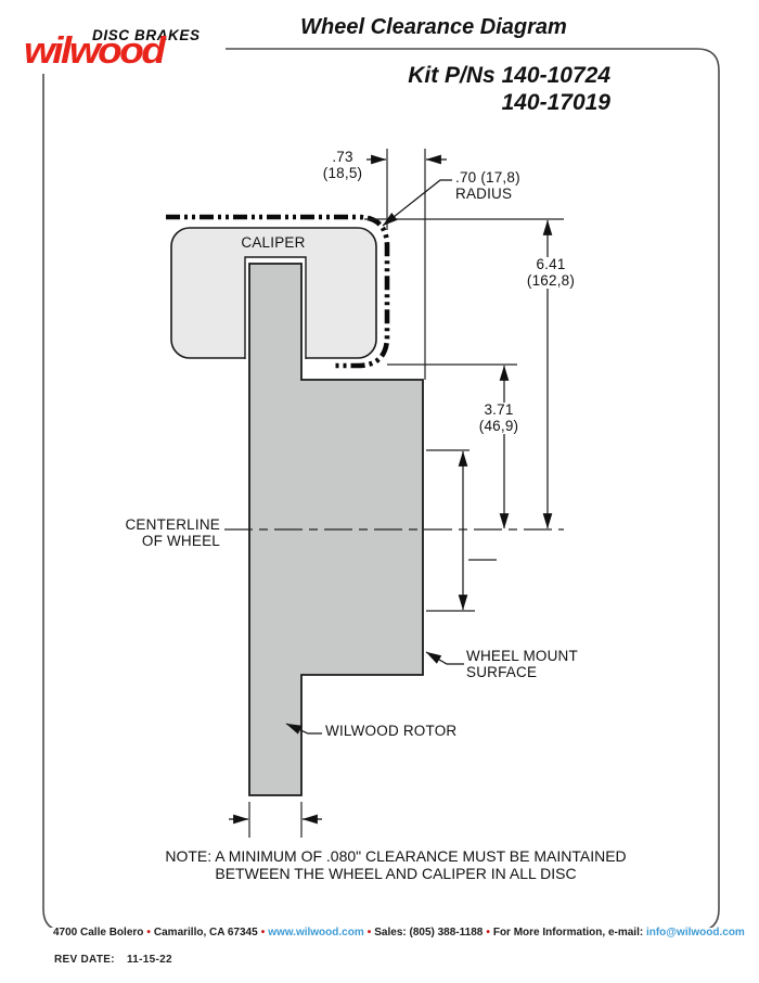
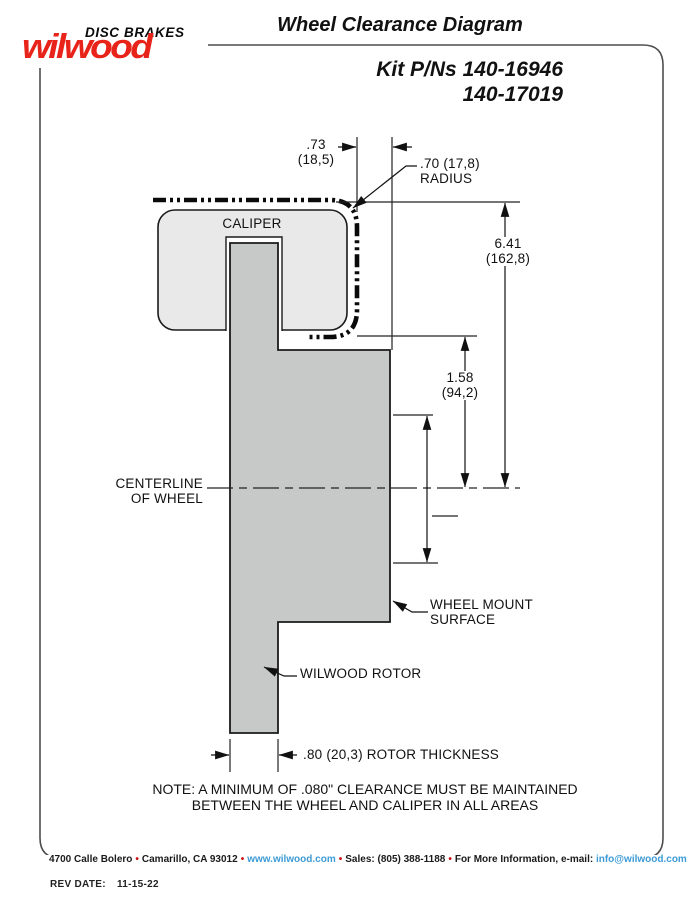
  DISC BRAKES
  wilwood
  Wheel Clearance Diagram
- Kit P/Ns 140-10724
+ Kit P/Ns 140-16946
  140-17019
  CALIPER
  .73
  (18,5)
  .70 (17,8)
  RADIUS
  6.41
  (162,8)
- 3.71
+ 1.58
- (46,9)
+ (94,2)
  CENTERLINE
  OF WHEEL
  WHEEL MOUNT
  SURFACE
  WILWOOD ROTOR
+ .80 (20,3) ROTOR THICKNESS
  NOTE: A MINIMUM OF .080" CLEARANCE MUST BE MAINTAINED
- BETWEEN THE WHEEL AND CALIPER IN ALL DISC
+ BETWEEN THE WHEEL AND CALIPER IN ALL AREAS
- 4700 Calle Bolero • Camarillo, CA 67345 • www.wilwood.com • Sales: (805) 388-1188 • For More Information, e-mail: info@wilwood.com
+ 4700 Calle Bolero • Camarillo, CA 93012 • www.wilwood.com • Sales: (805) 388-1188 • For More Information, e-mail: info@wilwood.com
  REV DATE: 11-15-22
